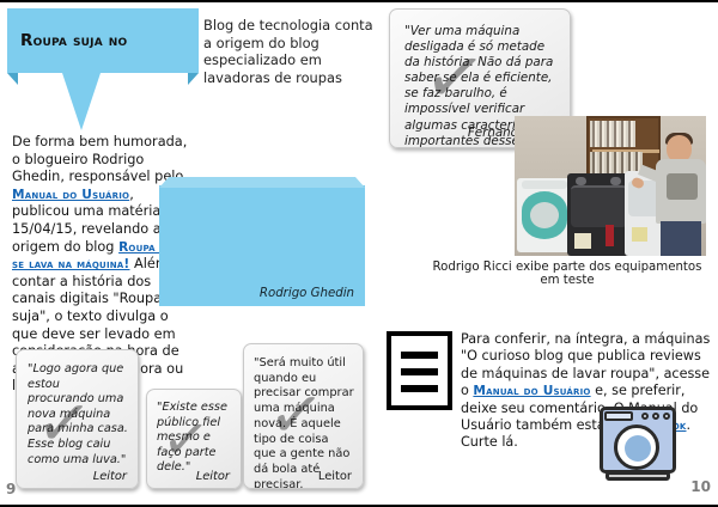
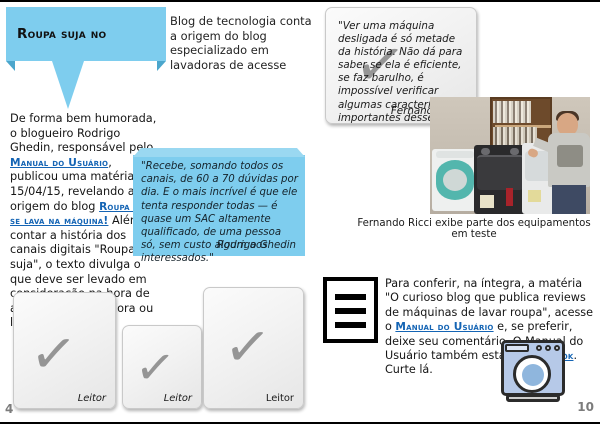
  Roupa suja no
- Blog de tecnologia conta a origem do blog especializado em lavadoras de roupas
+ Blog de tecnologia conta a origem do blog especializado em lavadoras de acesse
  De forma bem humorada, o blogueiro Rodrigo Ghedin, responsável pelo Manual do Usuário, publicou uma matéria 15/04/15, revelando a origem do blog Roupa se lava na máquina! Alé contar a história dos canais digitais "Roupa suja", o texto divulga o que deve ser levado em cora de ora ou l
+ "Recebe, somando todos os canais, de 60 a 70 dúvidas por dia. E o mais incrível é que ele tenta responder todas — é quase um SAC altamente qualificado, de uma pessoa só, sem custo algum aos interessados."
  Rodrigo Ghedin
  "Ver uma máquina desligada é só metade da história. Não dá para saber se ela é eficiente, se faz barulho, é impossível verificar algumas caracter importantes dess
- Rodrigo Ricci exibe parte dos equipamentos em teste
+ Fernando Ricci exibe parte dos equipamentos em teste
- "Logo agora que estou procurando uma nova máquina para minha casa. Esse blog caiu como uma luva."
  Leitor
- "Existe esse público fiel mesmo e faço parte dele."
  Leitor
- "Será muito útil quando eu precisar comprar uma máquina nova. É aquele tipo de coisa que a gente não dá bola até precisar.
  Leitor
- Para conferir, na íntegra, a máquinas "O curioso blog que publica reviews de máquinas de lavar roupa", acesse o Manual do Usuário e, se preferir, deixe seu comentáril do Usuário também est k. Curte lá.
+ Para conferir, na íntegra, a matéria "O curioso blog que publica reviews de máquinas de lavar roupa", acesse o Manual do Usuário e, se preferir, deixe seu comentáril do Usuário também est k. Curte lá.
- 9
+ 4
  10
